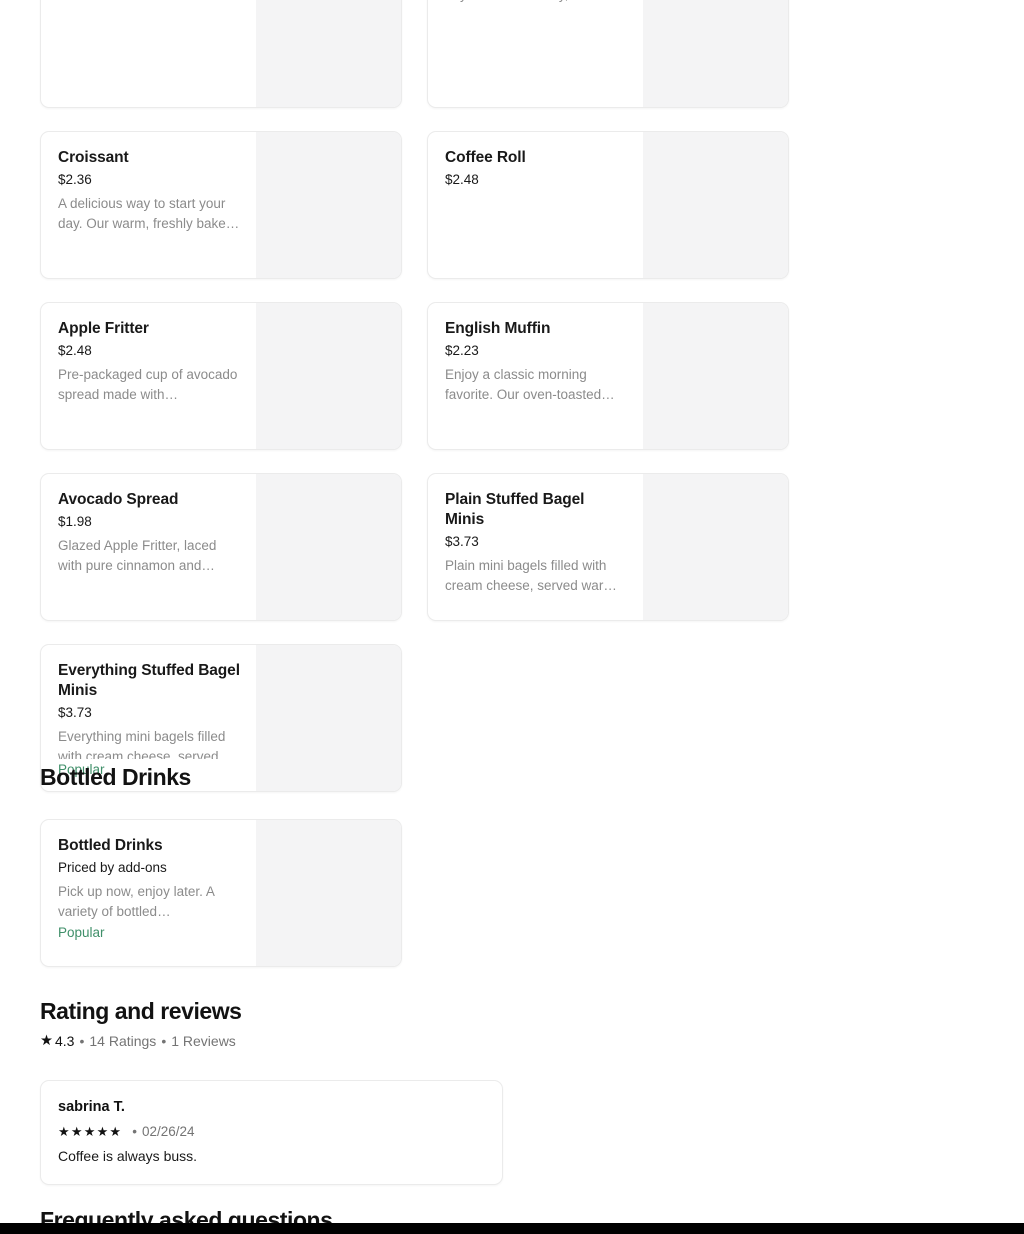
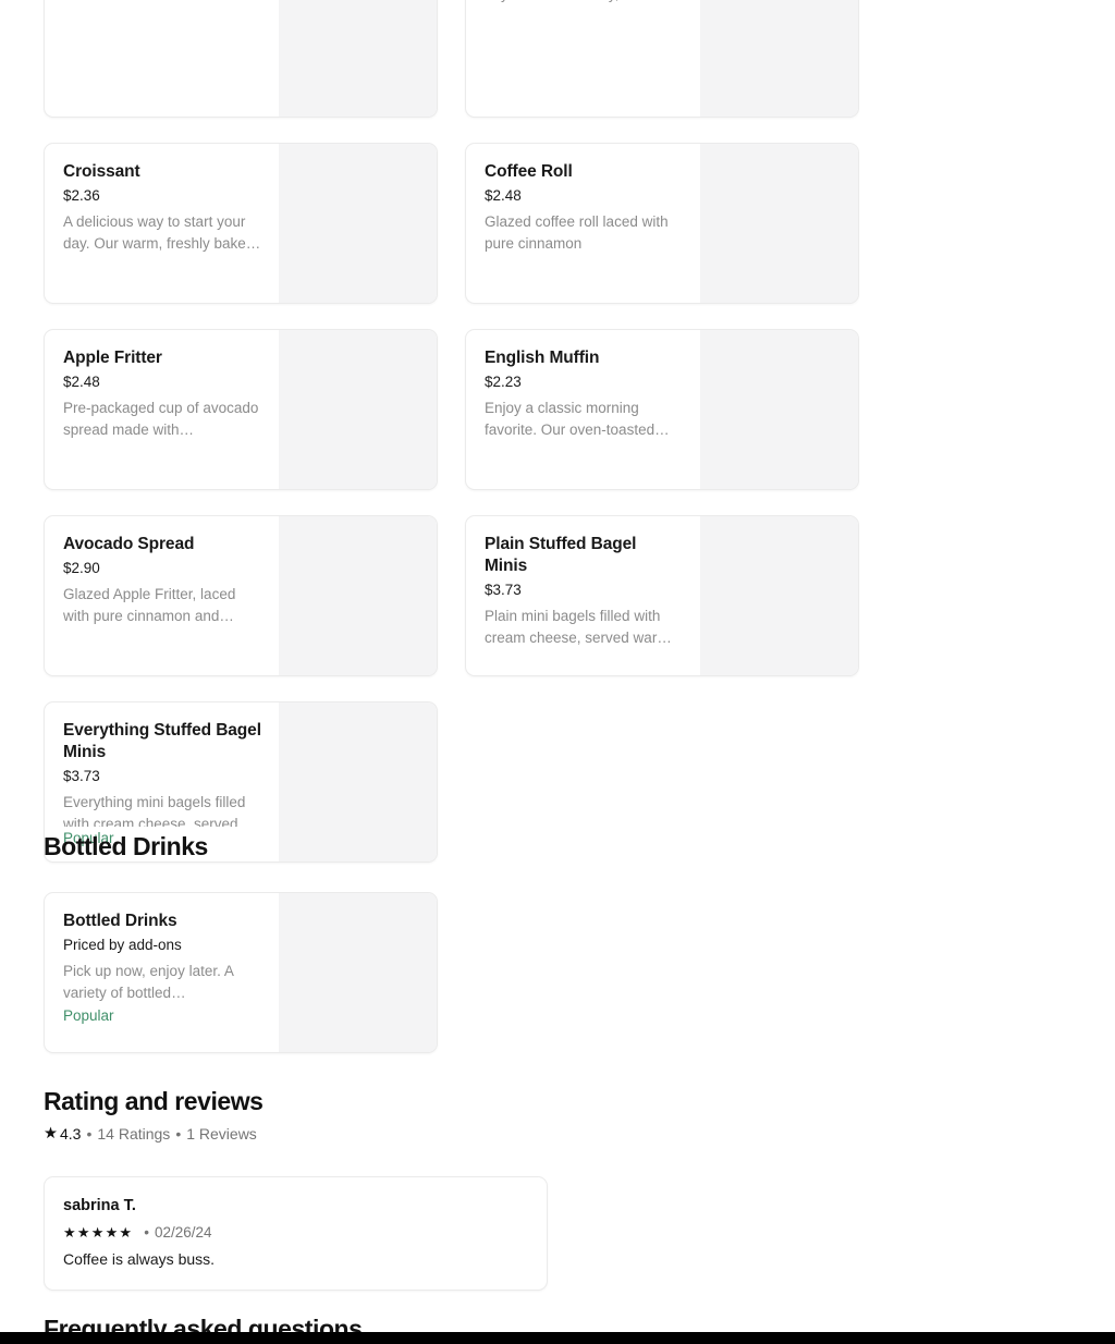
  Croissant
  $2.36
  A delicious way to start your day. Our warm, freshly bake…
  Coffee Roll
  $2.48
+ Glazed coffee roll laced with pure cinnamon
  Apple Fritter
  $2.48
  Pre-packaged cup of avocado spread made with…
  English Muffin
  $2.23
  Enjoy a classic morning favorite. Our oven-toasted…
  Avocado Spread
- $1.98
+ $2.90
  Glazed Apple Fritter, laced with pure cinnamon and…
  Plain Stuffed Bagel Minis
  $3.73
  Plain mini bagels filled with cream cheese, served war…
  Everything Stuffed Bagel Minis
  $3.73
  Everything mini bagels filled with cream cheese, served…
  Popular
  Bottled Drinks
  Bottled Drinks
  Priced by add-ons
  Pick up now, enjoy later. A variety of bottled
  Popular
  Rating and reviews
  ★
  4.3
  •
  14 Ratings
  •
  1 Reviews
  sabrina T.
  ★★★★★
  •
  02/26/24
  Coffee is always buss.
  Frequently asked questions
